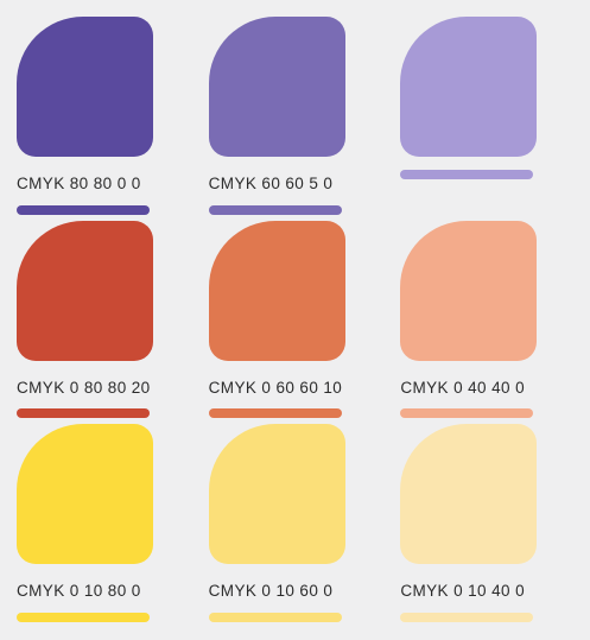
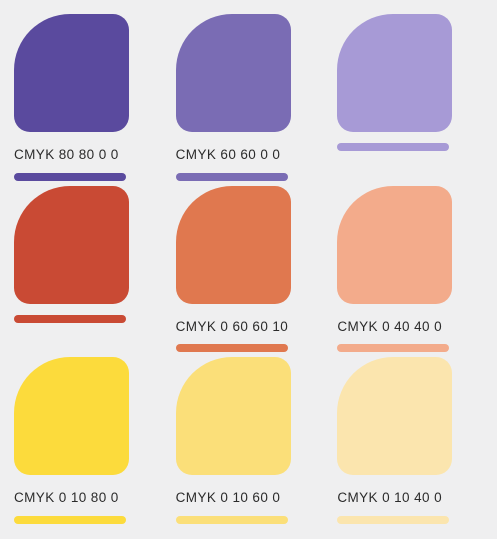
  CMYK 80 80 0 0
- CMYK 60 60 5 0
+ CMYK 60 60 0 0
- CMYK 0 80 80 20
  CMYK 0 60 60 10
  CMYK 0 40 40 0
  CMYK 0 10 80 0
  CMYK 0 10 60 0
  CMYK 0 10 40 0
